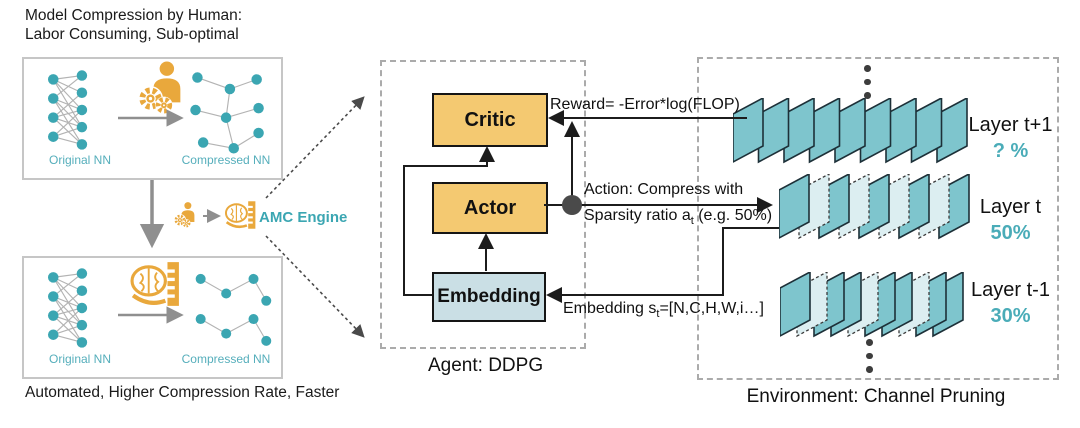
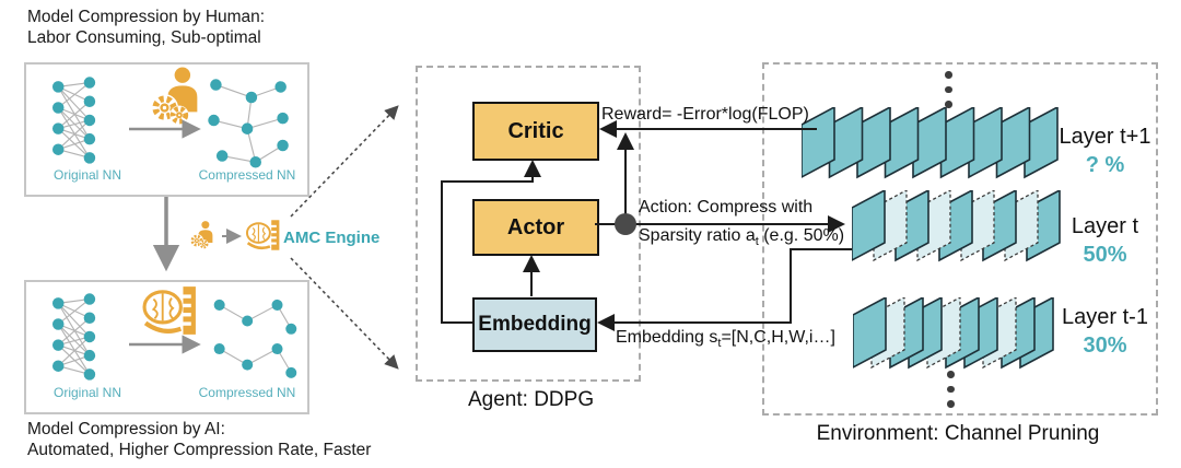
  Model Compression by Human:
  Labor Consuming, Sub-optimal
  Original NN
  Compressed NN
  AMC Engine
  Original NN
  Compressed NN
+ Model Compression by AI:
  Automated, Higher Compression Rate, Faster
  Critic
  Actor
  Embedding
  Agent: DDPG
  Reward= -Error*log(FLOP)
  Action: Compress with
  Sparsity ratio at (e.g. 50%)
  Embedding st=[N,C,H,W,i…]
  Environment: Channel Pruning
  Layer t+1
  ? %
  Layer t
  50%
  Layer t-1
  30%
